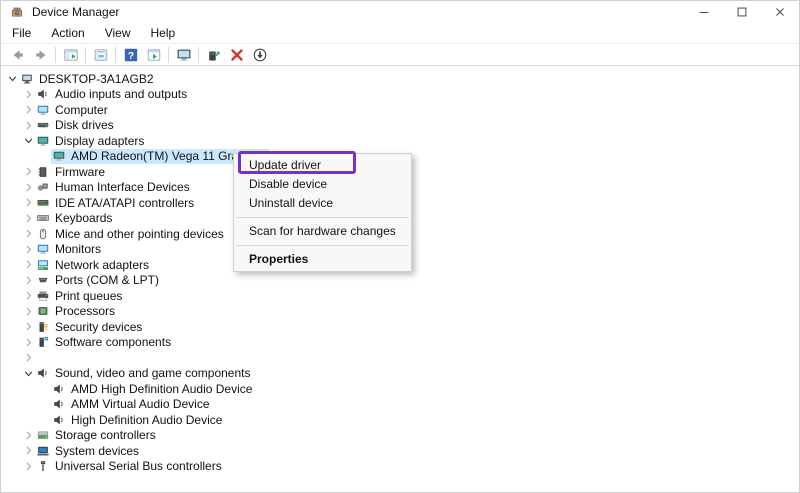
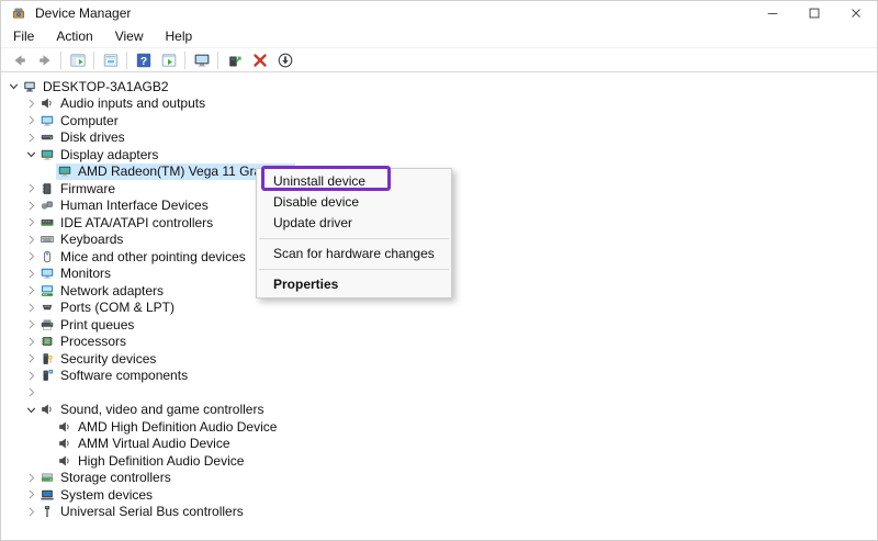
  Device Manager
  File
  Action
  View
  Help
  ?
  DESKTOP-3A1AGB2
  Audio inputs and outputs
  Computer
  Disk drives
  Display adapters
  AMD Radeon(TM) Vega 11 Gr
  Firmware
  Human Interface Devices
  IDE ATA/ATAPI controllers
  Keyboards
  Mice and other pointing devices
  Monitors
  Network adapters
  Ports (COM & LPT)
  Print queues
  Processors
  Security devices
  Software components
- Sound, video and game components
+ Sound, video and game controllers
  AMD High Definition Audio Device
  AMM Virtual Audio Device
  High Definition Audio Device
  Storage controllers
  System devices
  Universal Serial Bus controllers
- Update driver
+ Uninstall device
  Disable device
- Uninstall device
+ Update driver
  Scan for hardware changes
  Properties
